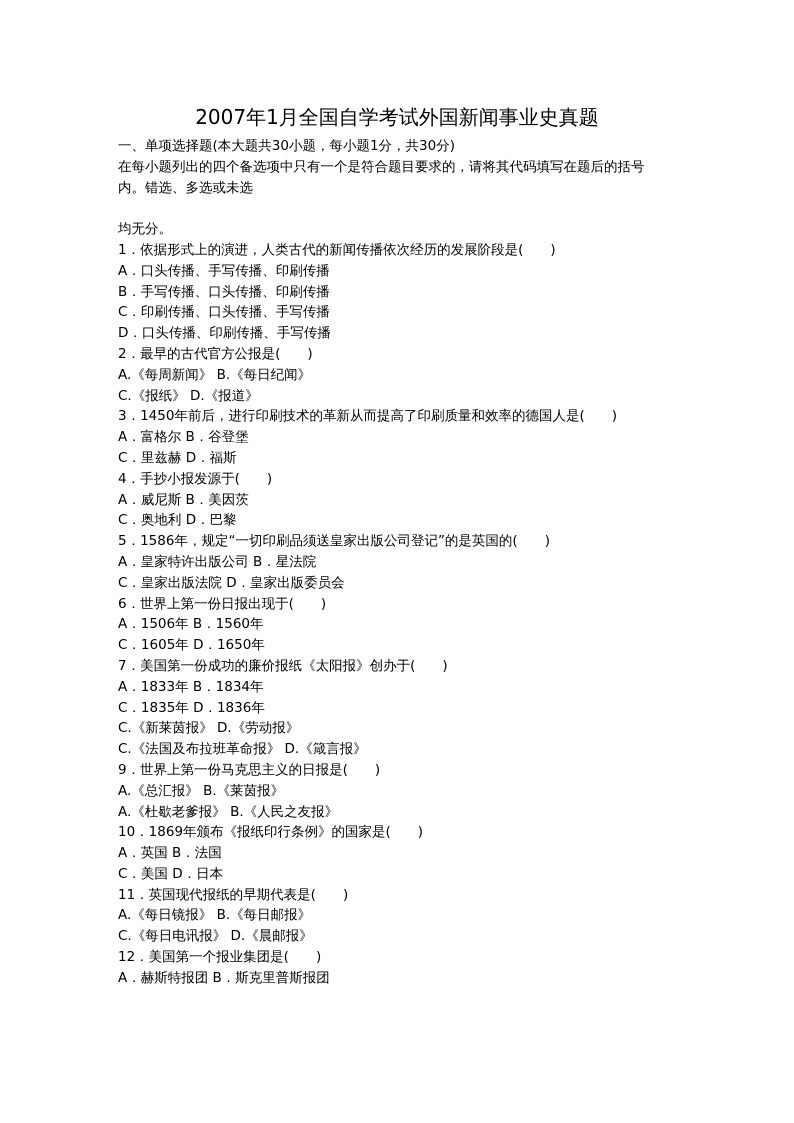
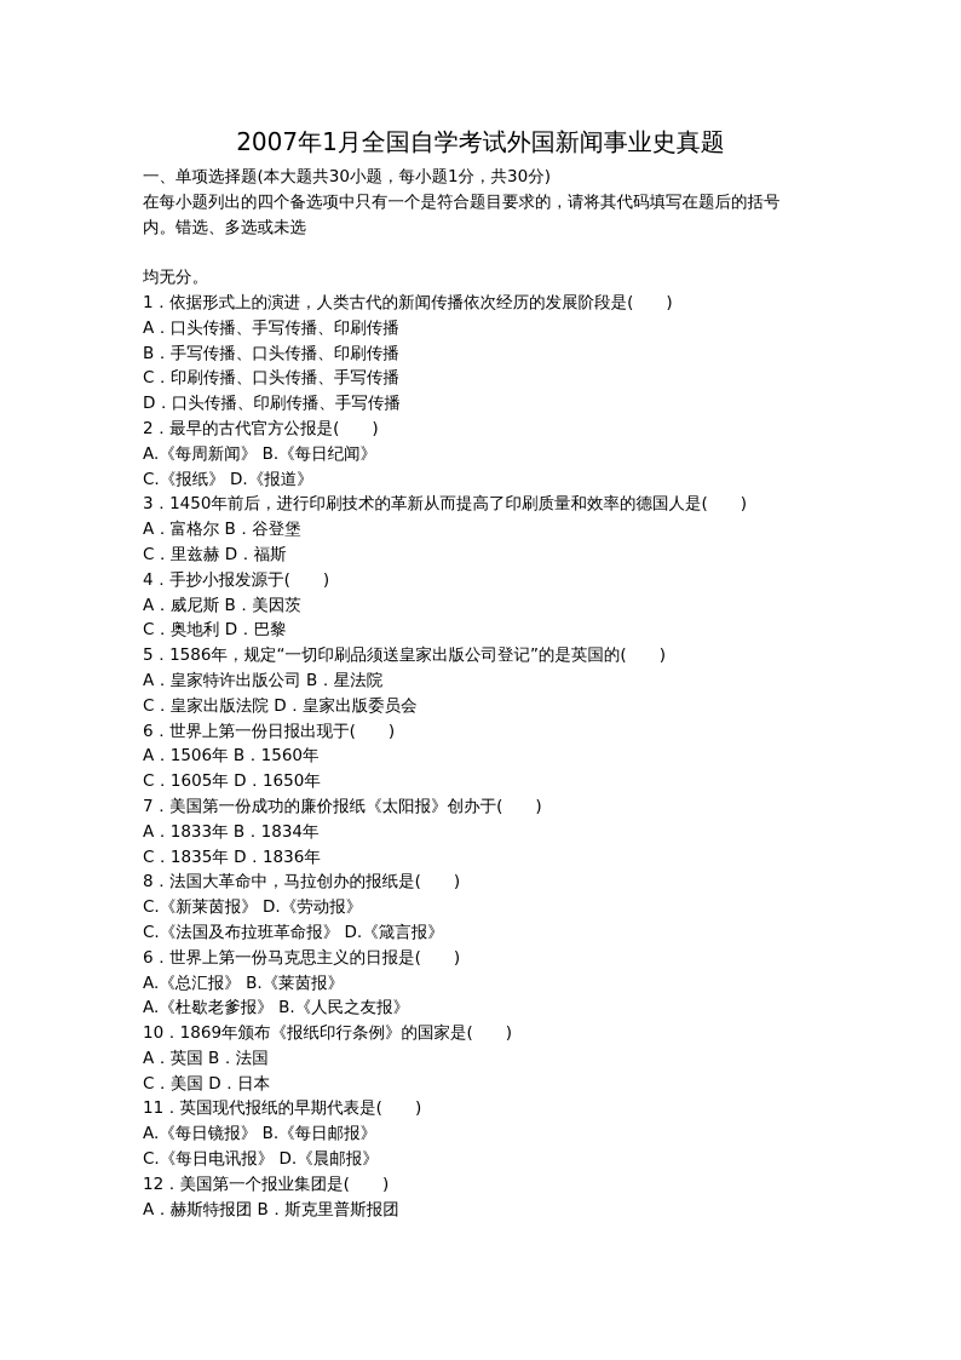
  2007年1月全国自学考试外国新闻事业史真题
  一、单项选择题(本大题共30小题，每小题1分，共30分)
  在每小题列出的四个备选项中只有一个是符合题目要求的，请将其代码填写在题后的括号
  内。错选、多选或未选
  均无分。
  1．依据形式上的演进，人类古代的新闻传播依次经历的发展阶段是( )
  A．口头传播、手写传播、印刷传播
  B．手写传播、口头传播、印刷传播
  C．印刷传播、口头传播、手写传播
  D．口头传播、印刷传播、手写传播
  2．最早的古代官方公报是( )
  A.《每周新闻》 B.《每日纪闻》
  C.《报纸》 D.《报道》
  3．1450年前后，进行印刷技术的革新从而提高了印刷质量和效率的德国人是( )
  A．富格尔 B．谷登堡
  C．里兹赫 D．福斯
  4．手抄小报发源于( )
  A．威尼斯 B．美因茨
  C．奥地利 D．巴黎
  5．1586年，规定“一切印刷品须送皇家出版公司登记”的是英国的( )
  A．皇家特许出版公司 B．星法院
  C．皇家出版法院 D．皇家出版委员会
  6．世界上第一份日报出现于( )
  A．1506年 B．1560年
  C．1605年 D．1650年
  7．美国第一份成功的廉价报纸《太阳报》创办于( )
  A．1833年 B．1834年
  C．1835年 D．1836年
+ 8．法国大革命中，马拉创办的报纸是( )
  C.《新莱茵报》 D.《劳动报》
  C.《法国及布拉班革命报》 D.《箴言报》
- 9．世界上第一份马克思主义的日报是( )
+ 6．世界上第一份马克思主义的日报是( )
  A.《总汇报》 B.《莱茵报》
  A.《杜歇老爹报》 B.《人民之友报》
  10．1869年颁布《报纸印行条例》的国家是( )
  A．英国 B．法国
  C．美国 D．日本
  11．英国现代报纸的早期代表是( )
  A.《每日镜报》 B.《每日邮报》
  C.《每日电讯报》 D.《晨邮报》
  12．美国第一个报业集团是( )
  A．赫斯特报团 B．斯克里普斯报团
